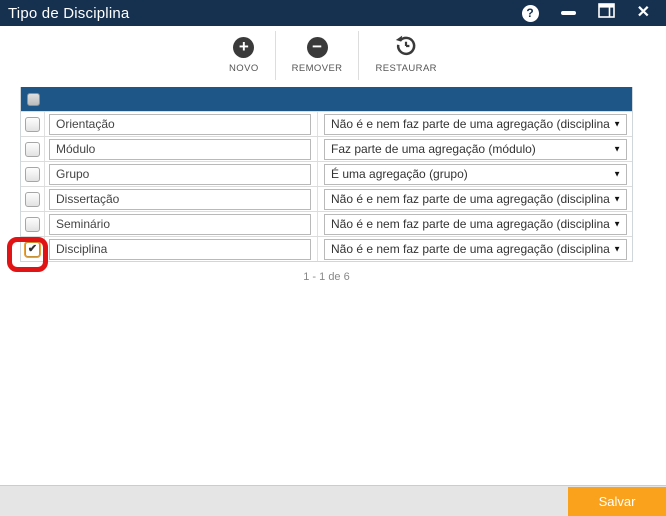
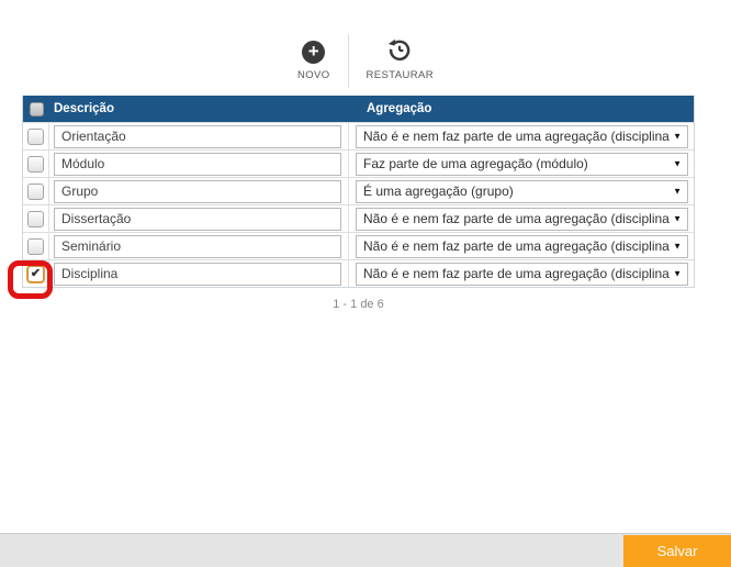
- Tipo de Disciplina
- ?
- ✕
  +
  NOVO
- −
- REMOVER
  RESTAURAR
+ Descrição
+ Agregação
  Orientação
  Não é e nem faz parte de uma agregação (disciplina
  ▼
  Módulo
  Faz parte de uma agregação (módulo)
  ▼
  Grupo
  É uma agregação (grupo)
  ▼
  Dissertação
  Não é e nem faz parte de uma agregação (disciplina
  ▼
  Seminário
  Não é e nem faz parte de uma agregação (disciplina
  ▼
  ✔
  Disciplina
  Não é e nem faz parte de uma agregação (disciplina
  ▼
  1 - 1 de 6
  Salvar
